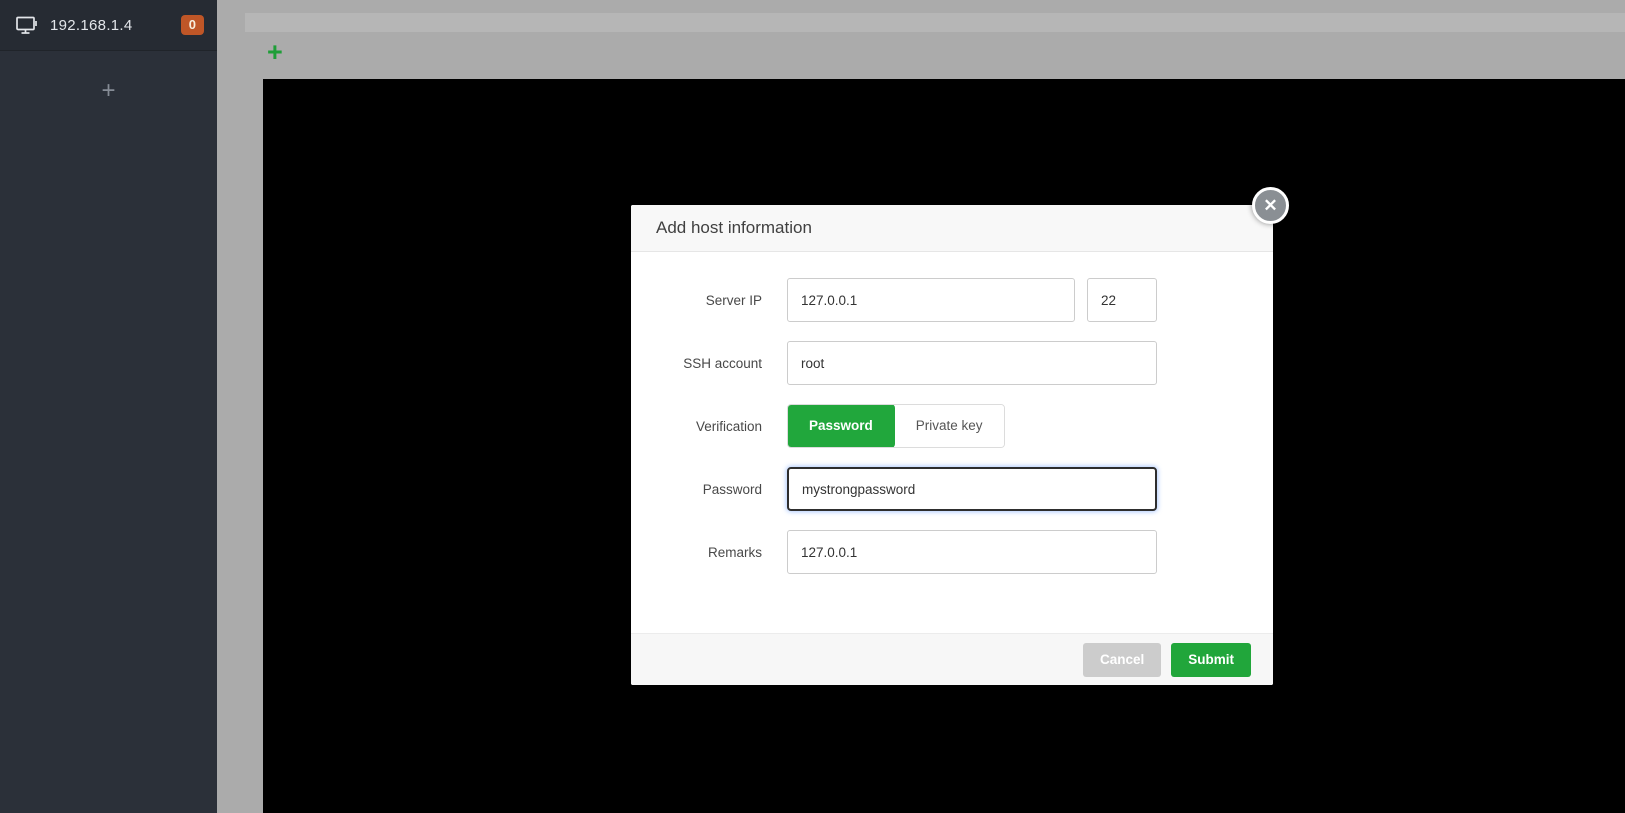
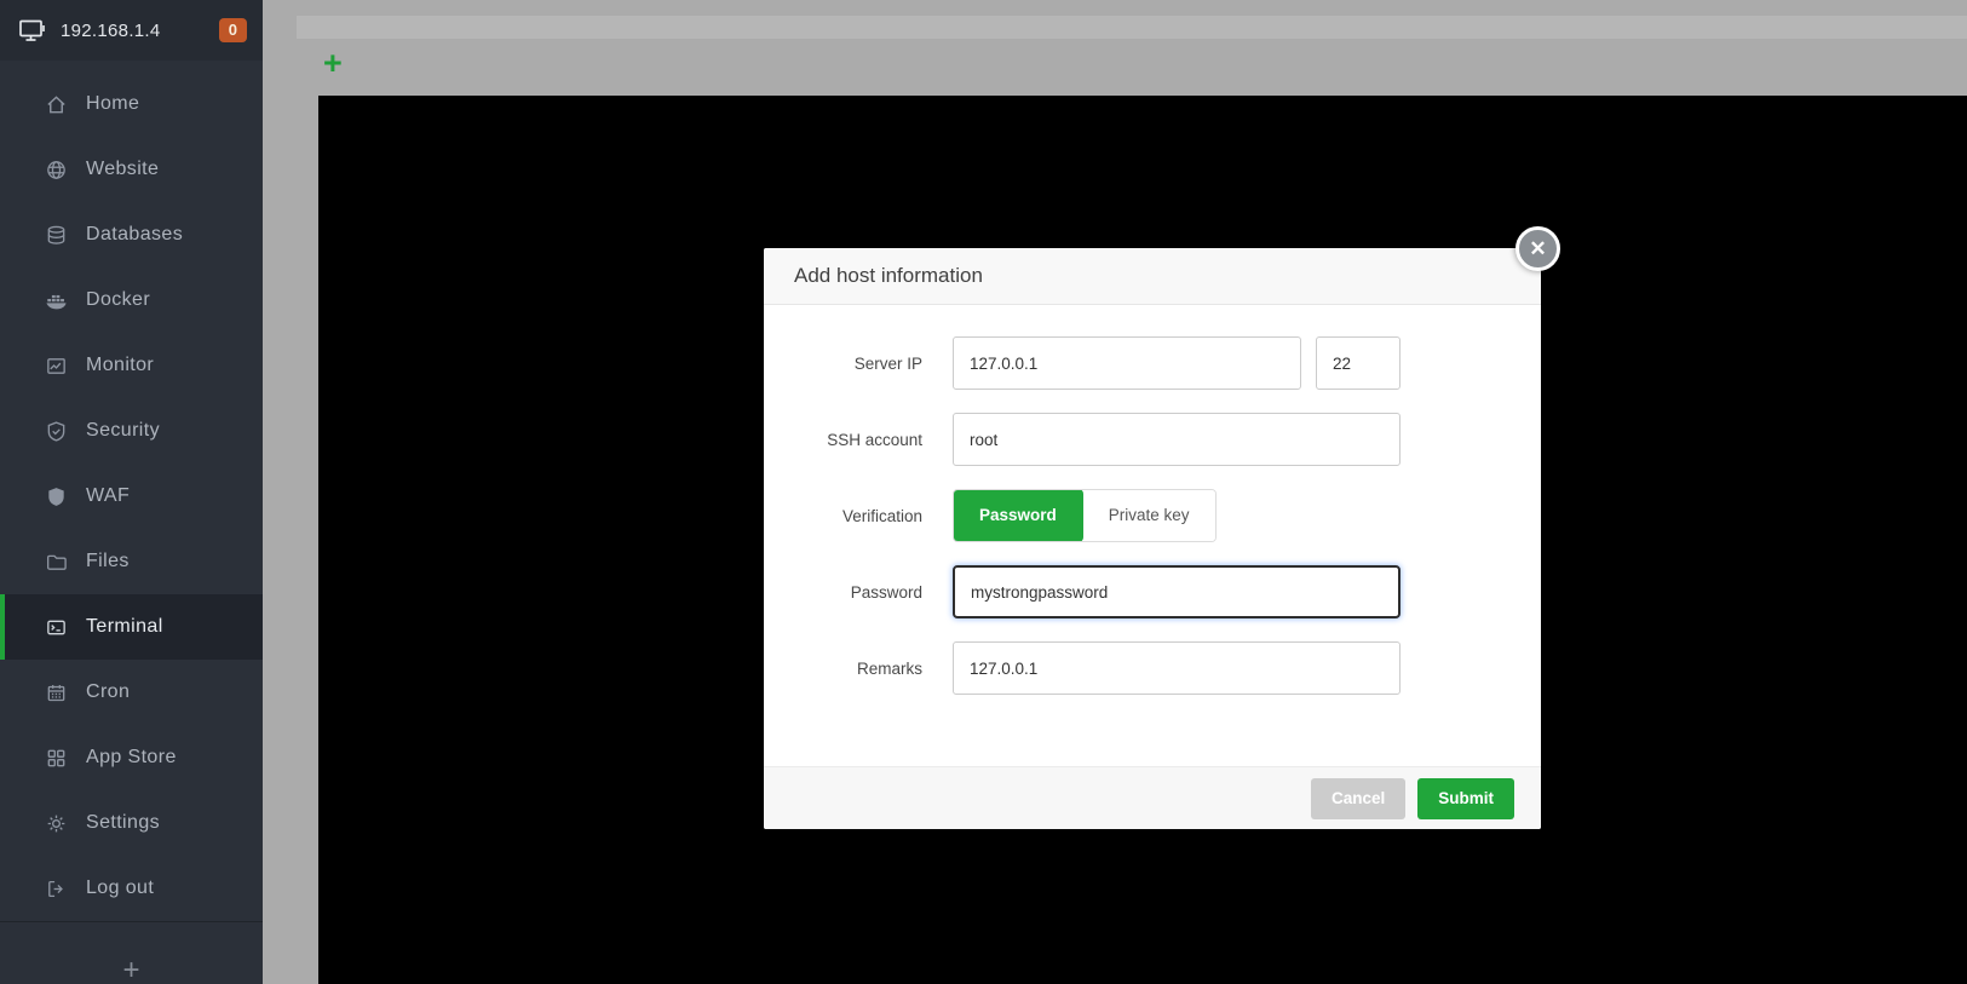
  192.168.1.4
  0
+ Home
+ Website
+ Databases
+ Docker
+ Monitor
+ Security
+ WAF
+ Files
+ Terminal
+ Cron
+ App Store
+ Settings
+ Log out
  +
  +
  ✕
  Add host information
  Server IP
  127.0.0.1
  22
  SSH account
  root
  Verification
  Password
  Private key
  Password
  mystrongpassword
  Remarks
  127.0.0.1
  Cancel
  Submit
